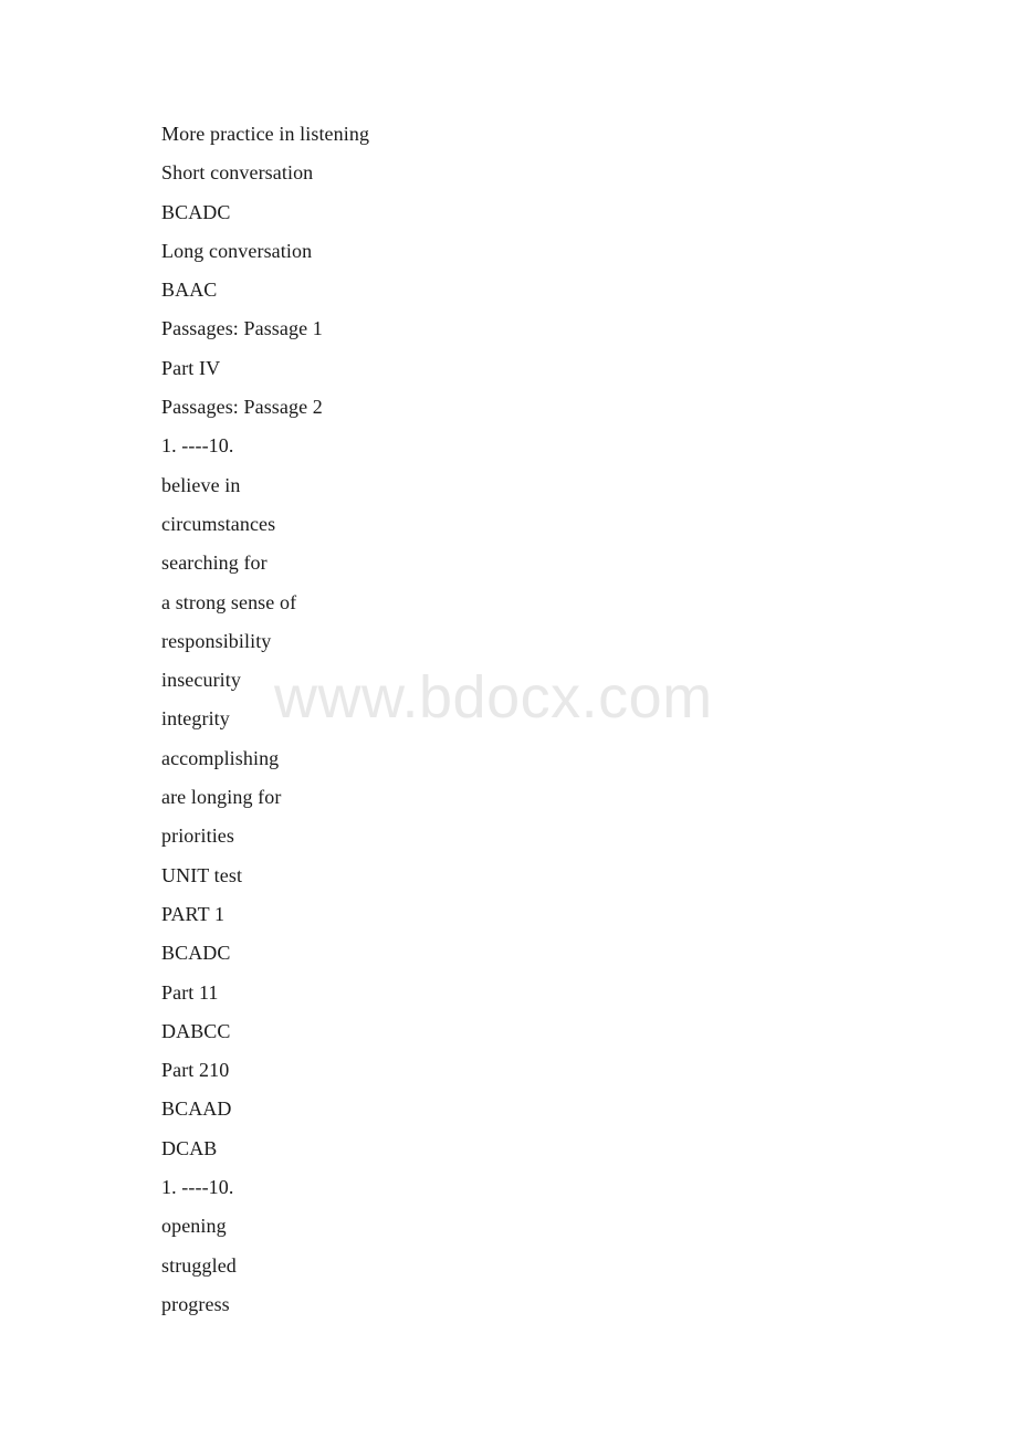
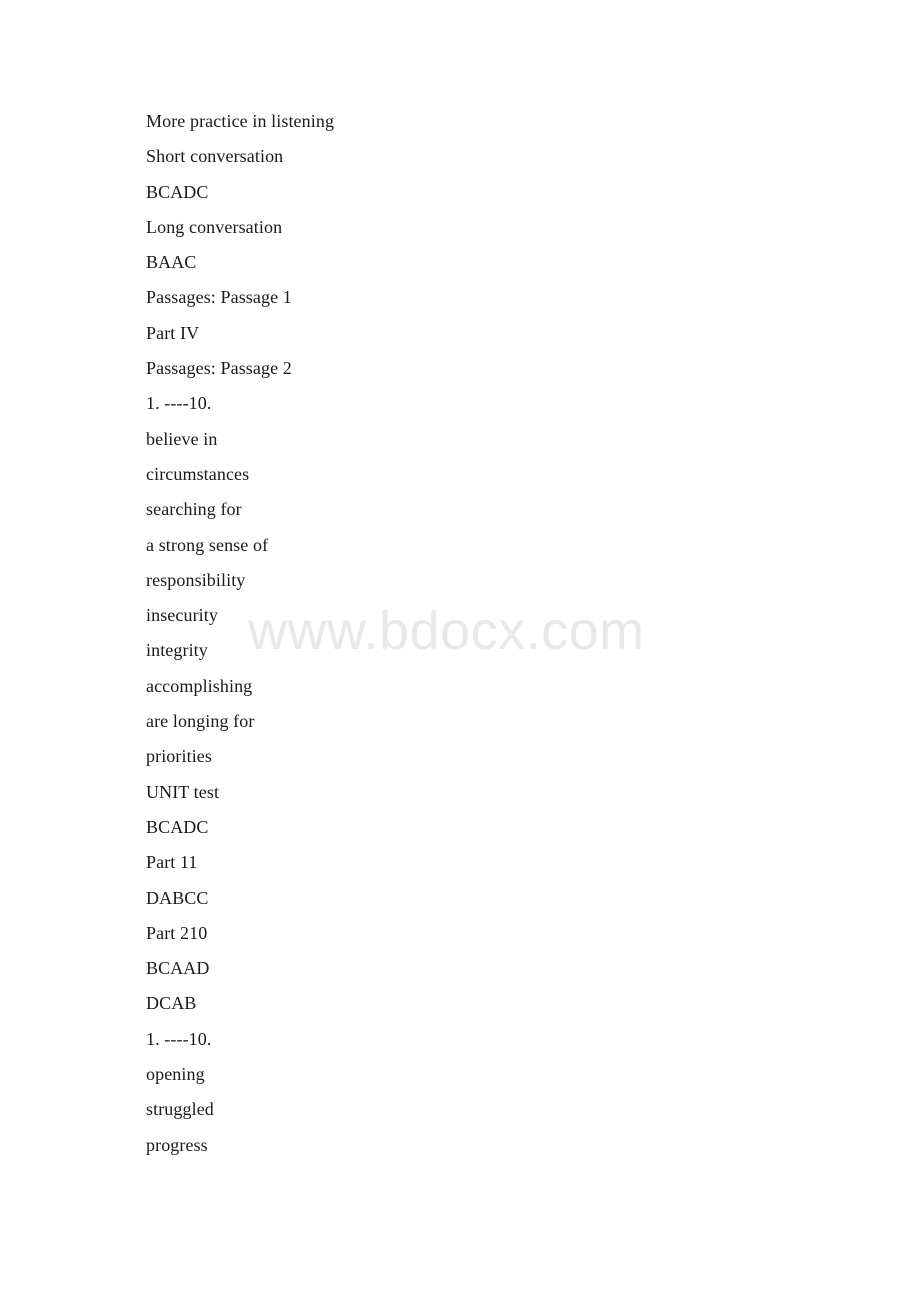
  More practice in listening
  Short conversation
  BCADC
  Long conversation
  BAAC
  Passages: Passage 1
  Part IV
  Passages: Passage 2
  1. ----10.
  believe in
  circumstances
  searching for
  a strong sense of
  responsibility
  insecurity
  integrity
  accomplishing
  are longing for
  priorities
  UNIT test
- PART 1
  BCADC
  Part 11
  DABCC
  Part 210
  BCAAD
  DCAB
  1. ----10.
  opening
  struggled
  progress
